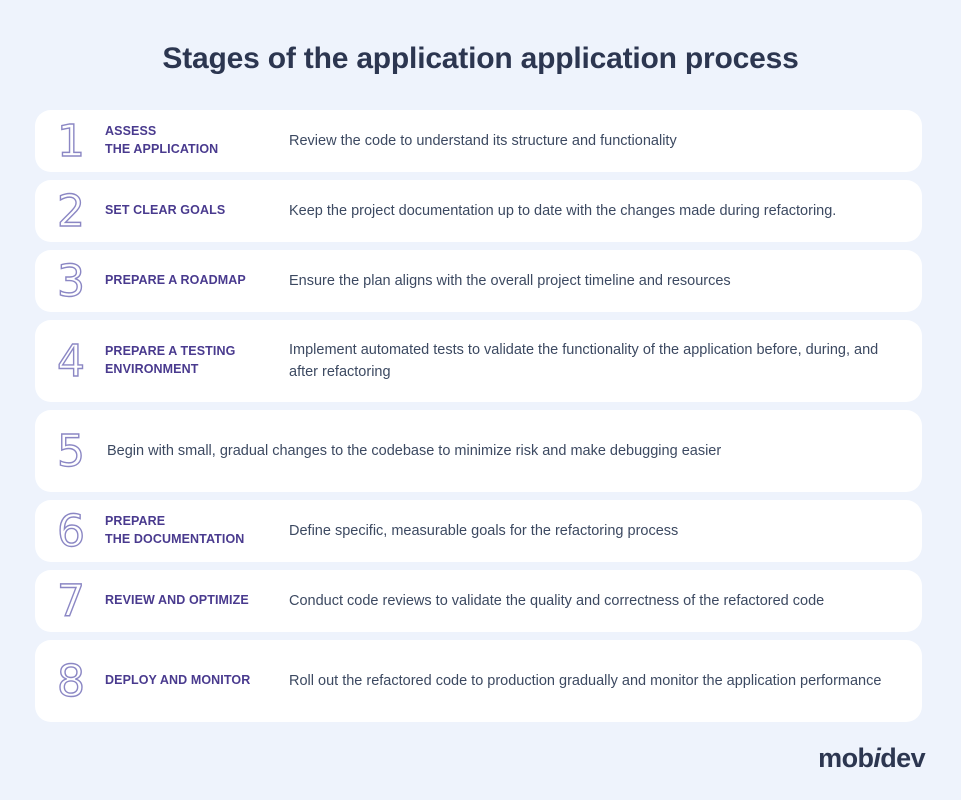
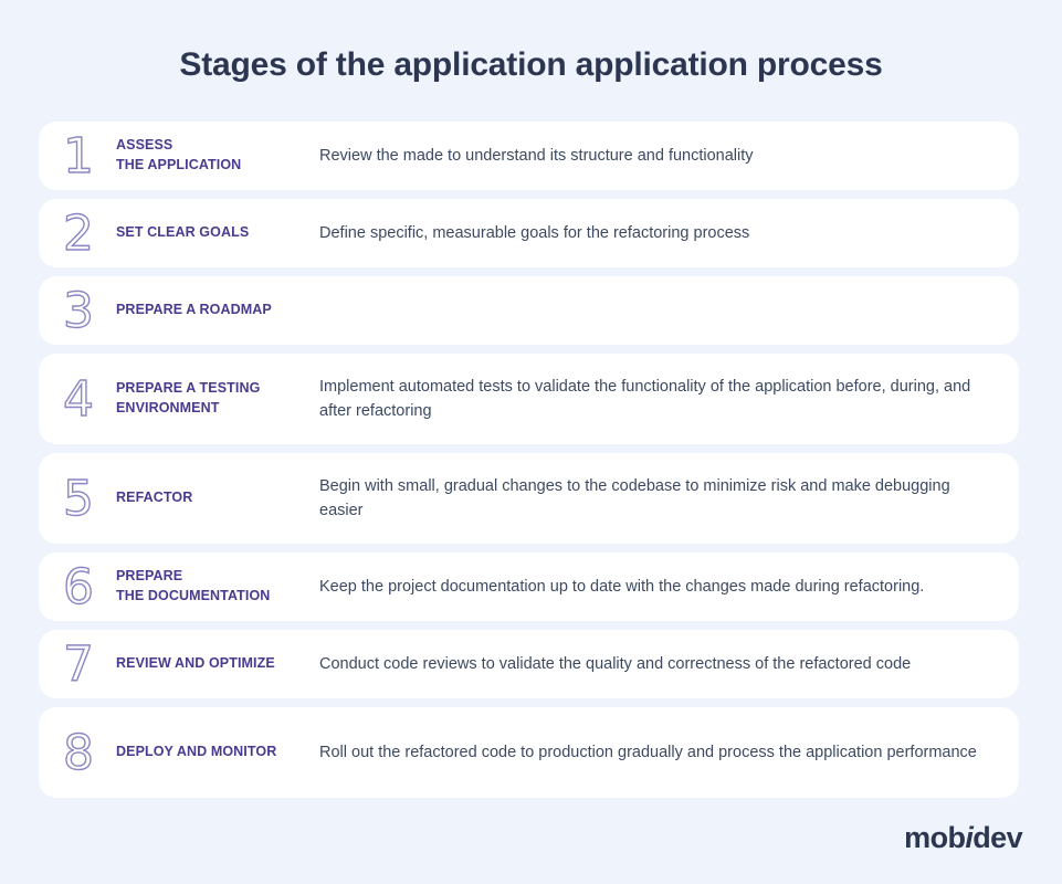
  Stages of the application application process
  1
  ASSESS
  THE APPLICATION
- Review the code to understand its structure and functionality
+ Review the made to understand its structure and functionality
  2
  SET CLEAR GOALS
- Keep the project documentation up to date with the changes made during refactoring.
+ Define specific, measurable goals for the refactoring process
  3
  PREPARE A ROADMAP
- Ensure the plan aligns with the overall project timeline and resources
  4
  PREPARE A TESTING
  ENVIRONMENT
  Implement automated tests to validate the functionality of the application before, during, and after refactoring
  5
+ REFACTOR
  Begin with small, gradual changes to the codebase to minimize risk and make debugging easier
  6
  PREPARE
  THE DOCUMENTATION
- Define specific, measurable goals for the refactoring process
+ Keep the project documentation up to date with the changes made during refactoring.
  7
  REVIEW AND OPTIMIZE
  Conduct code reviews to validate the quality and correctness of the refactored code
  8
  DEPLOY AND MONITOR
- Roll out the refactored code to production gradually and monitor the application performance
+ Roll out the refactored code to production gradually and process the application performance
  mobidev
